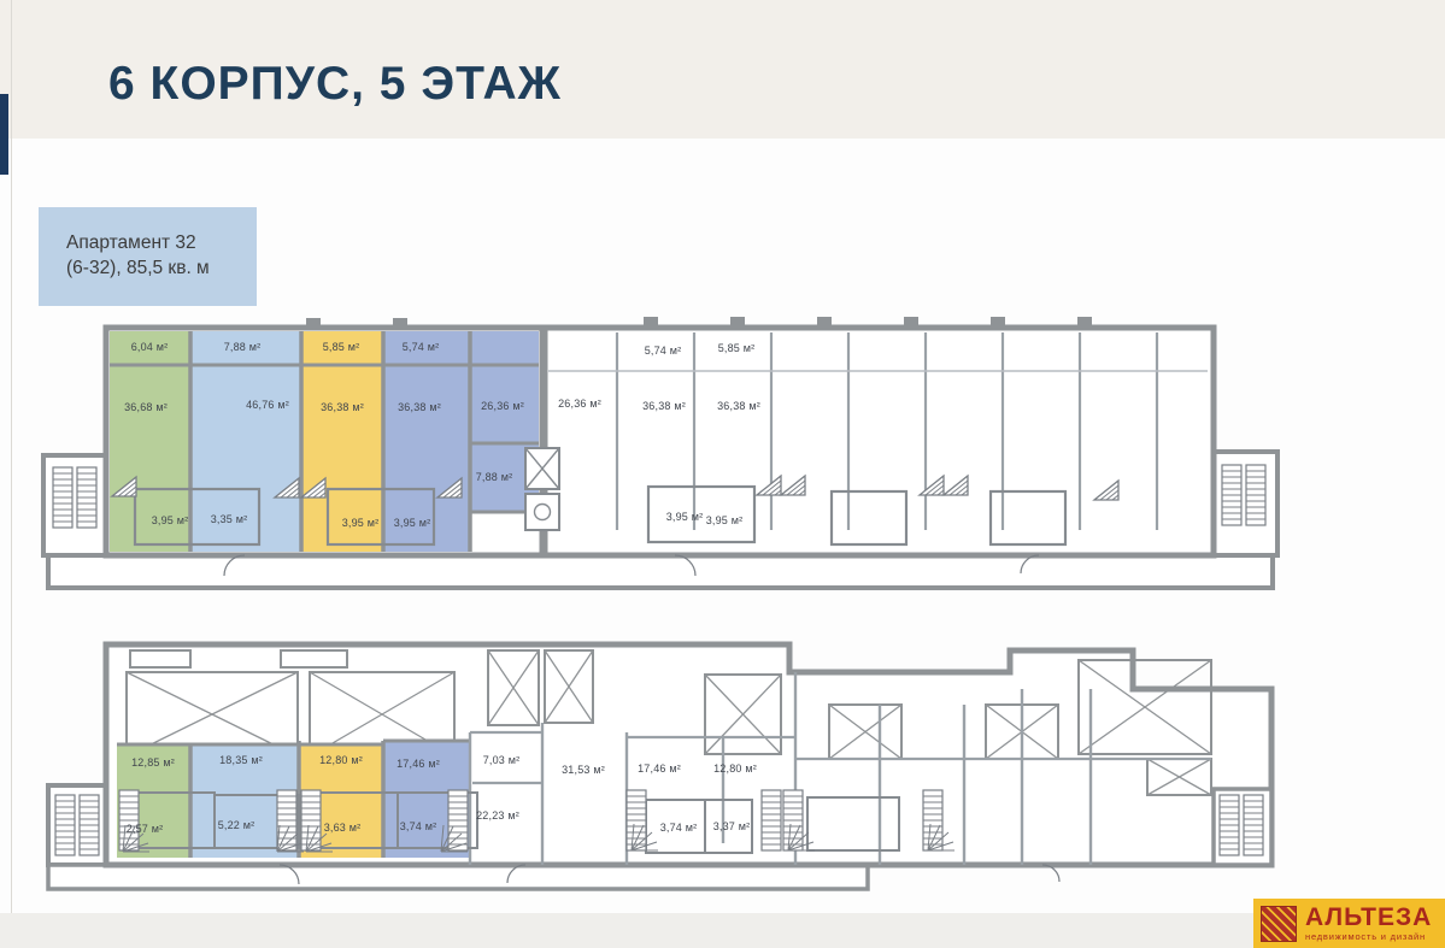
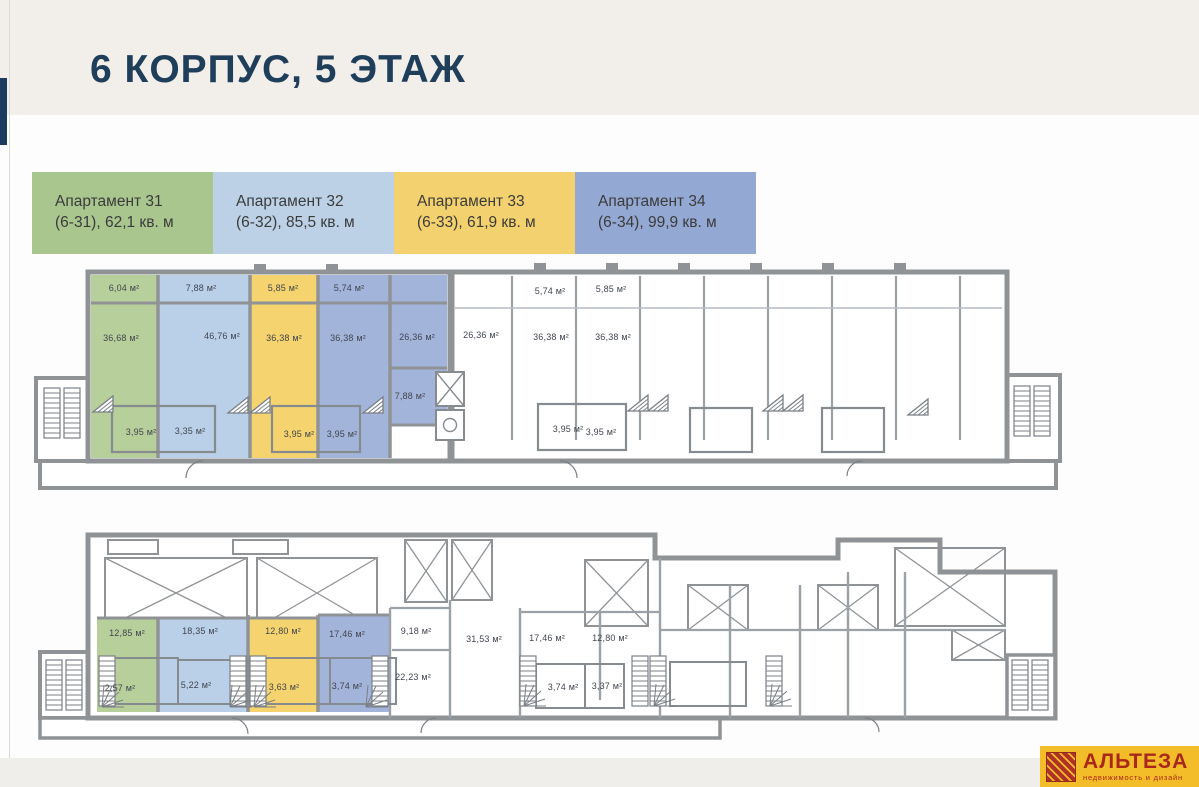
  6 КОРПУС, 5 ЭТАЖ
+ Апартамент 31
+ (6-31), 62,1 кв. м
  Апартамент 32
  (6-32), 85,5 кв. м
+ Апартамент 33
+ (6-33), 61,9 кв. м
+ Апартамент 34
+ (6-34), 99,9 кв. м
  6,04 м²
  7,88 м²
  5,85 м²
  5,74 м²
  36,68 м²
  46,76 м²
  36,38 м²
  36,38 м²
  26,36 м²
  26,36 м²
  5,74 м²
  5,85 м²
  36,38 м²
  36,38 м²
  7,88 м²
  3,95 м²
  3,35 м²
  3,95 м²
  3,95 м²
  3,95 м²
  3,95 м²
  12,85 м²
  18,35 м²
  12,80 м²
  17,46 м²
- 7,03 м²
+ 9,18 м²
  22,23 м²
  31,53 м²
  17,46 м²
  12,80 м²
  2,57 м²
  5,22 м²
  3,63 м²
  3,74 м²
  3,74 м²
  3,37 м²
  АЛЬТЕЗА
  недвижимость и дизайн
